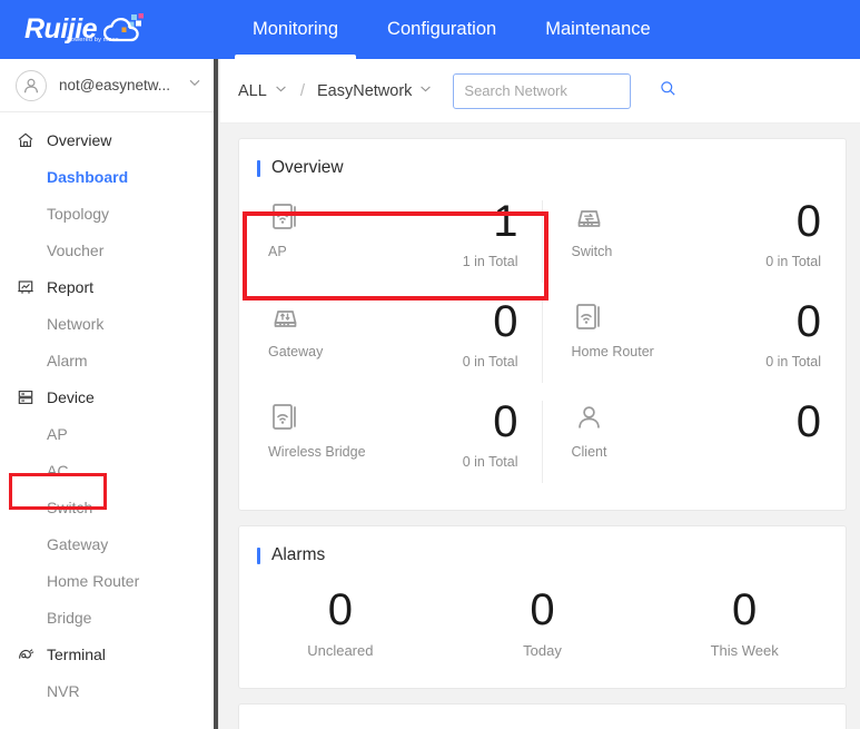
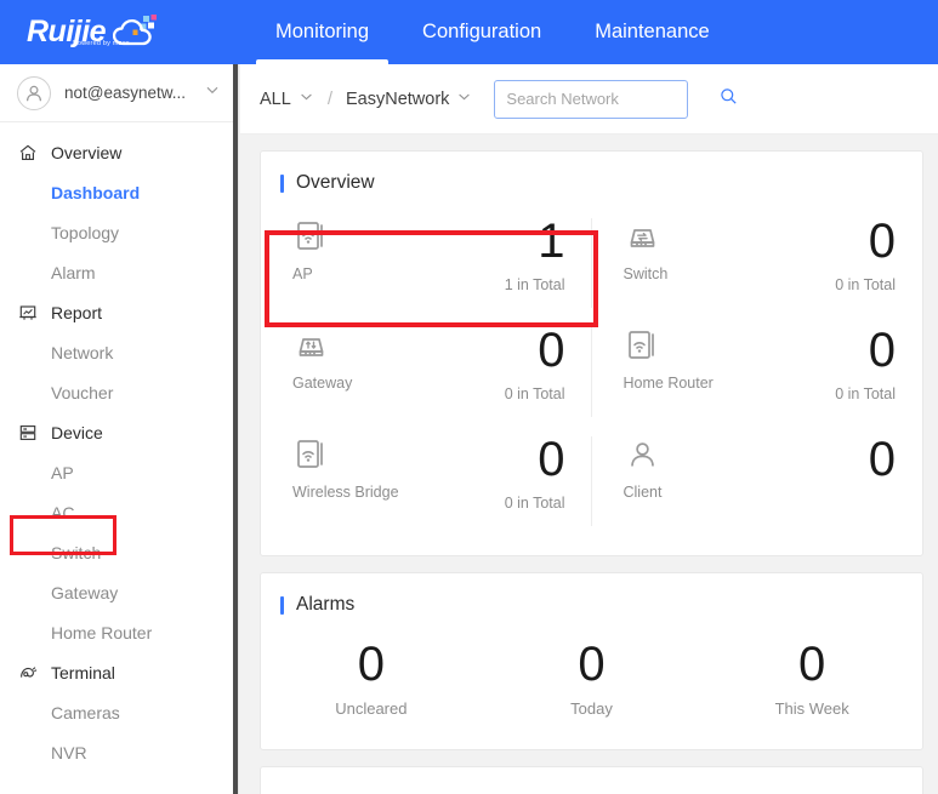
  Ruijie
  Monitoring
  Configuration
  Maintenance
  not@easynetw...
  Overview
  Dashboard
  Topology
- Voucher
+ Alarm
  Report
  Network
- Alarm
+ Voucher
  Device
  AP
  AC
  Switch
  Gateway
  Home Router
- Bridge
  Terminal
+ Cameras
  NVR
  ALL
  /
  EasyNetwork
  Search Network
  Overview
  AP
  1
  1 in Total
  Switch
  0
  0 in Total
  Gateway
  0
  0 in Total
  Home Router
  0
  0 in Total
  Wireless Bridge
  0
  0 in Total
  Client
  0
  Alarms
  0
  Uncleared
  0
  Today
  0
  This Week
